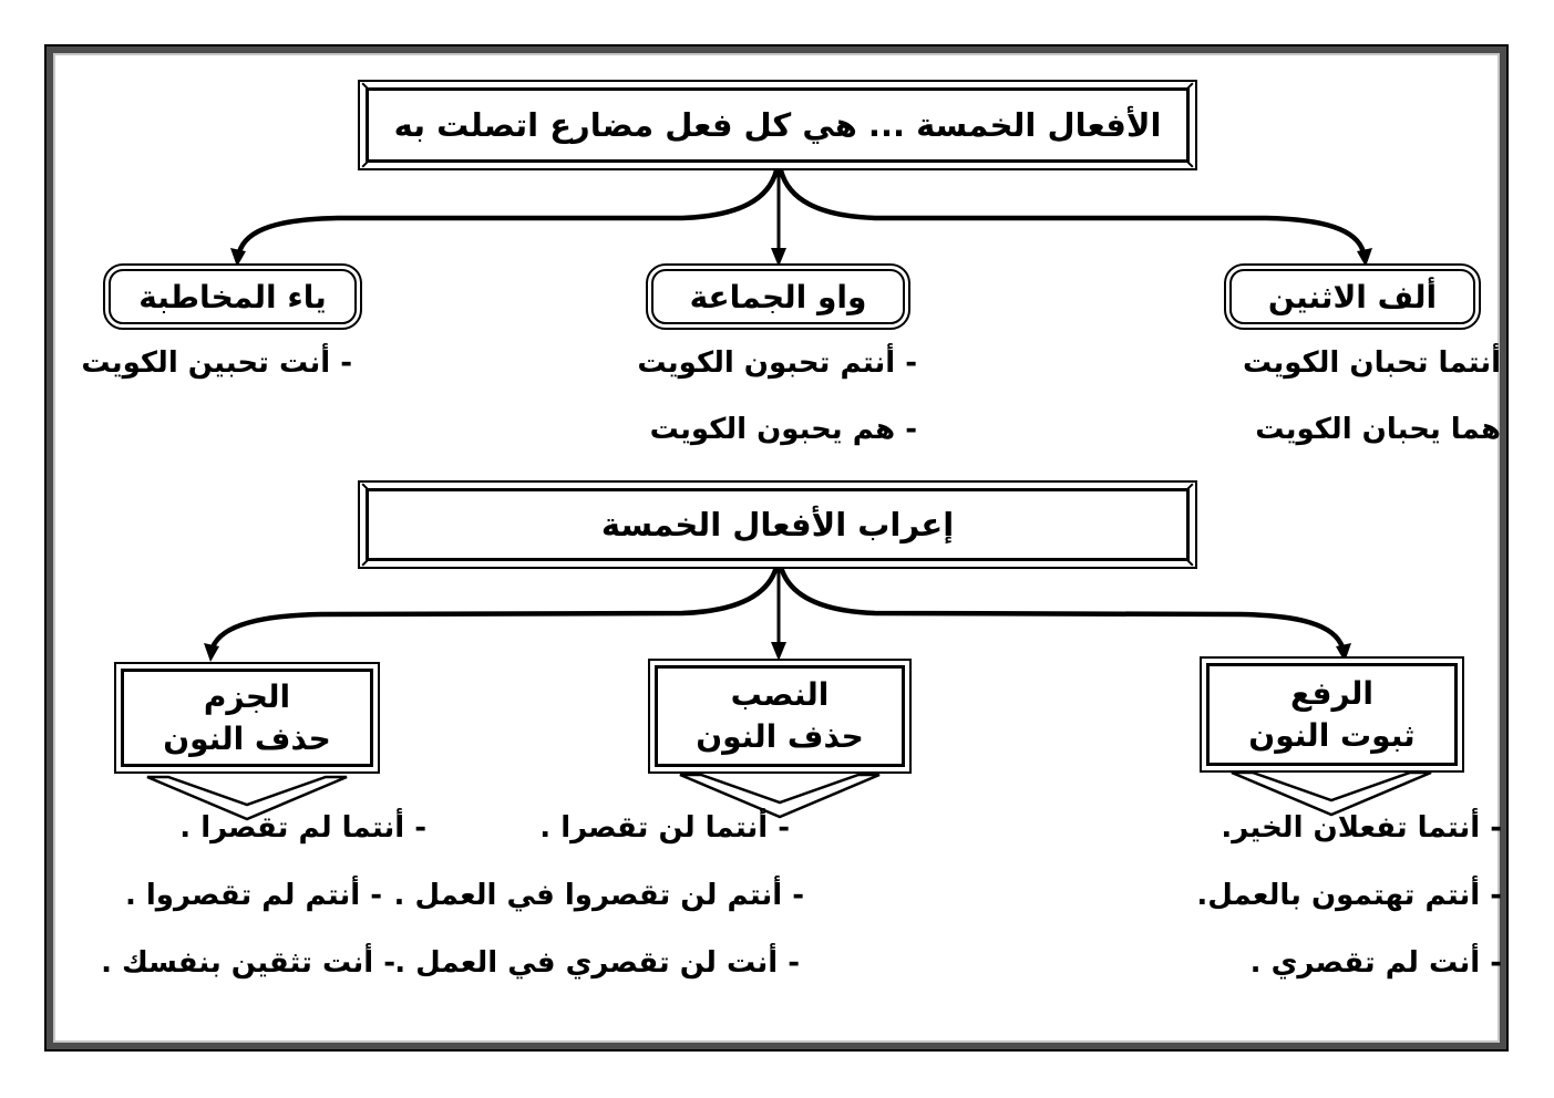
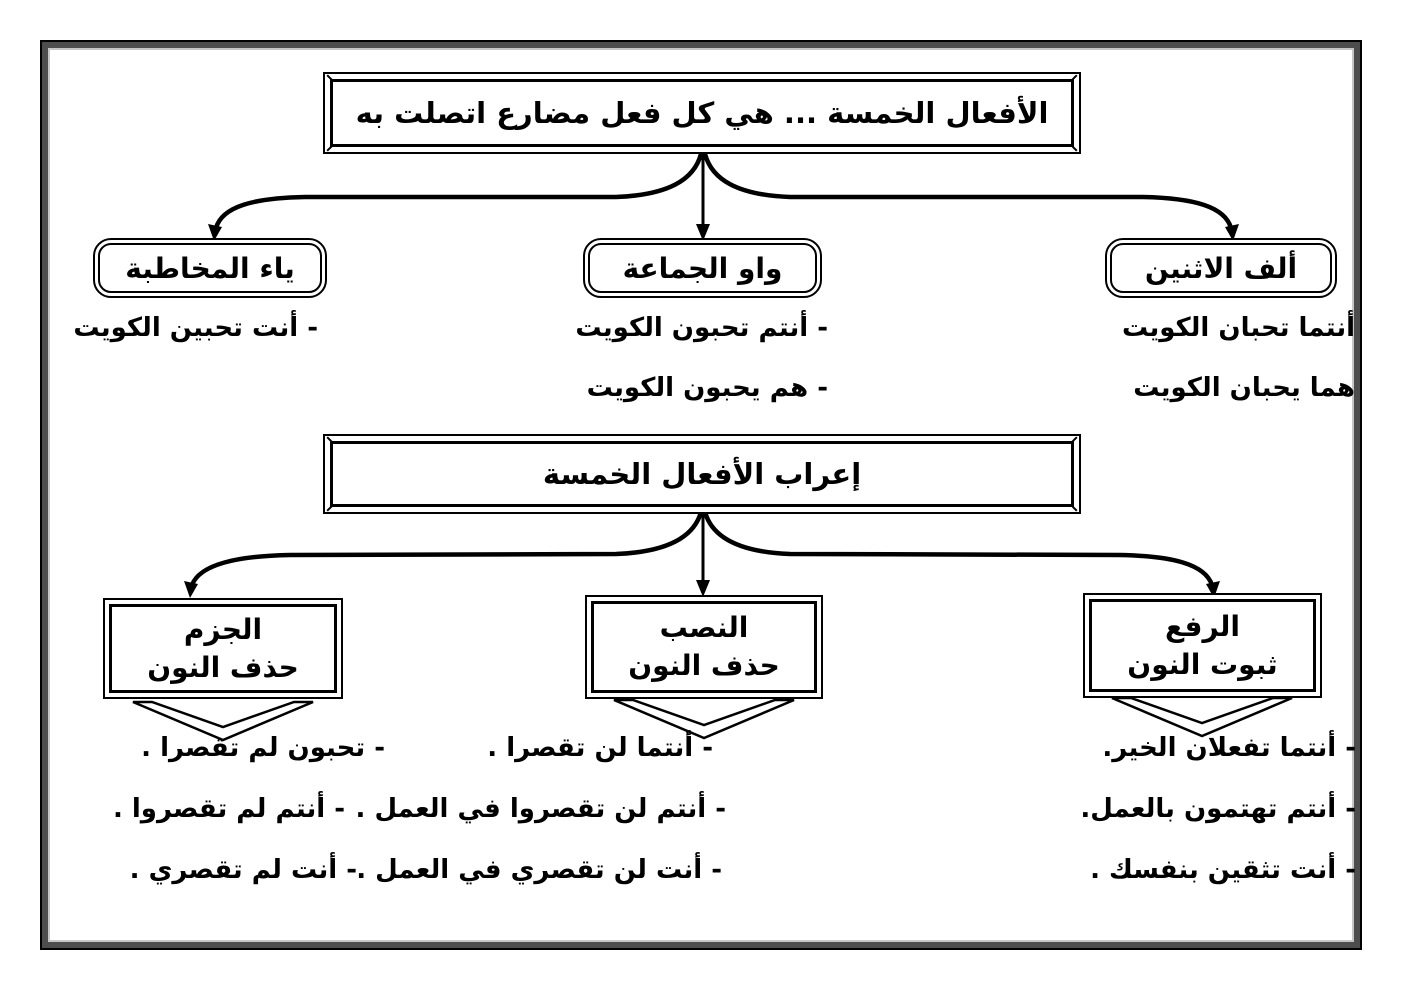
  الأفعال الخمسة ... هي كل فعل مضارع اتصلت به
  ألف الاثنين
  واو الجماعة
  ياء المخاطبة
  أنتما تحبان الكويت
  هما يحبان الكويت
  - أنتم تحبون الكويت
  - هم يحبون الكويت
  - أنت تحبين الكويت
  إعراب الأفعال الخمسة
  الرفع
  ثبوت النون
  النصب
  حذف النون
  الجزم
  حذف النون
  - أنتما تفعلان الخير.
  - أنتم تهتمون بالعمل.
- - أنت لم تقصري .
+ - أنت تثقين بنفسك .
  - أنتما لن تقصرا .
  - أنتم لن تقصروا في العمل .
  - أنت لن تقصري في العمل .
- - أنتما لم تقصرا .
+ - تحبون لم تقصرا .
  - أنتم لم تقصروا .
- - أنت تثقين بنفسك .
+ - أنت لم تقصري .
